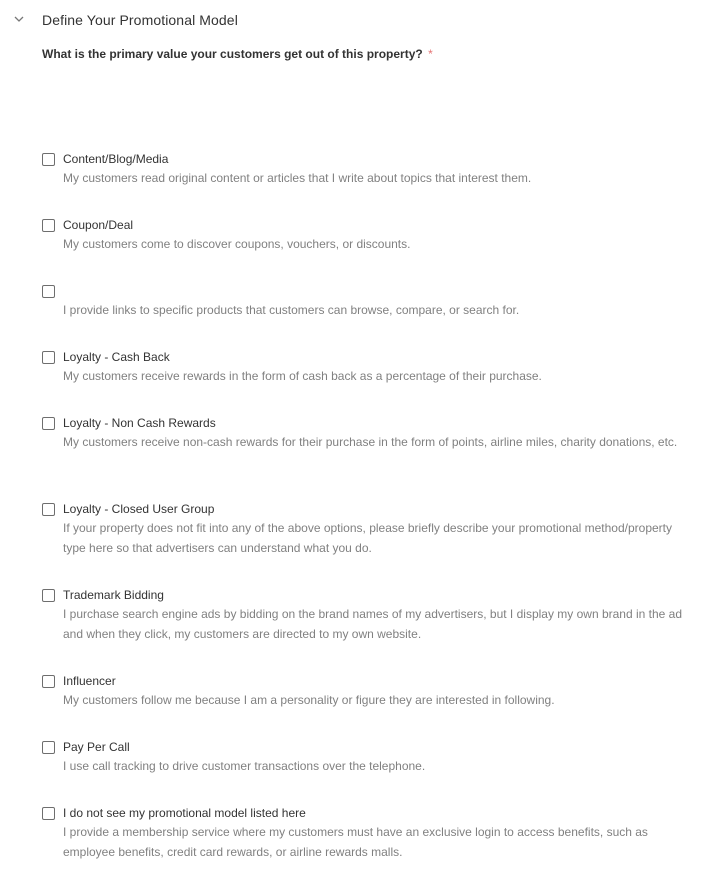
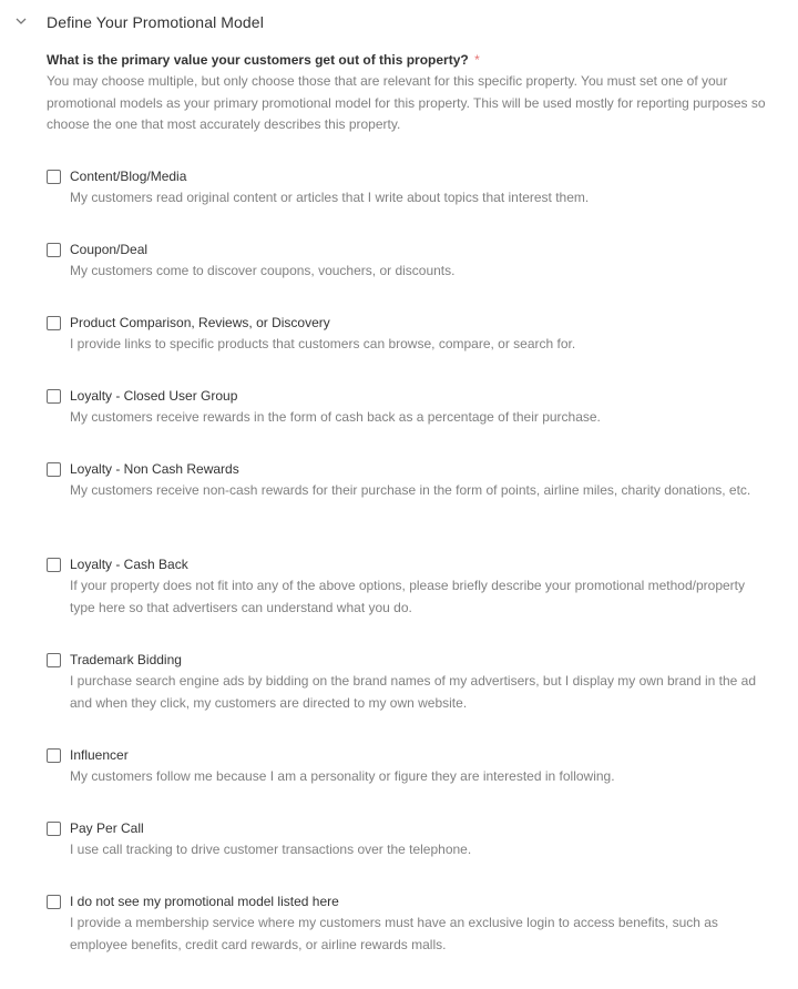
  Define Your Promotional Model
  What is the primary value your customers get out of this property? *
+ You may choose multiple, but only choose those that are relevant for this specific property. You must set one of your promotional models as your primary promotional model for this property. This will be used mostly for reporting purposes so choose the one that most accurately describes this property.
  Content/Blog/Media
  My customers read original content or articles that I write about topics that interest them.
  Coupon/Deal
  My customers come to discover coupons, vouchers, or discounts.
+ Product Comparison, Reviews, or Discovery
  I provide links to specific products that customers can browse, compare, or search for.
- Loyalty - Cash Back
+ Loyalty - Closed User Group
  My customers receive rewards in the form of cash back as a percentage of their purchase.
  Loyalty - Non Cash Rewards
  My customers receive non-cash rewards for their purchase in the form of points, airline miles, charity donations, etc.
- Loyalty - Closed User Group
+ Loyalty - Cash Back
  If your property does not fit into any of the above options, please briefly describe your promotional method/property type here so that advertisers can understand what you do.
  Trademark Bidding
  I purchase search engine ads by bidding on the brand names of my advertisers, but I display my own brand in the ad and when they click, my customers are directed to my own website.
  Influencer
  My customers follow me because I am a personality or figure they are interested in following.
  Pay Per Call
  I use call tracking to drive customer transactions over the telephone.
  I do not see my promotional model listed here
  I provide a membership service where my customers must have an exclusive login to access benefits, such as employee benefits, credit card rewards, or airline rewards malls.
